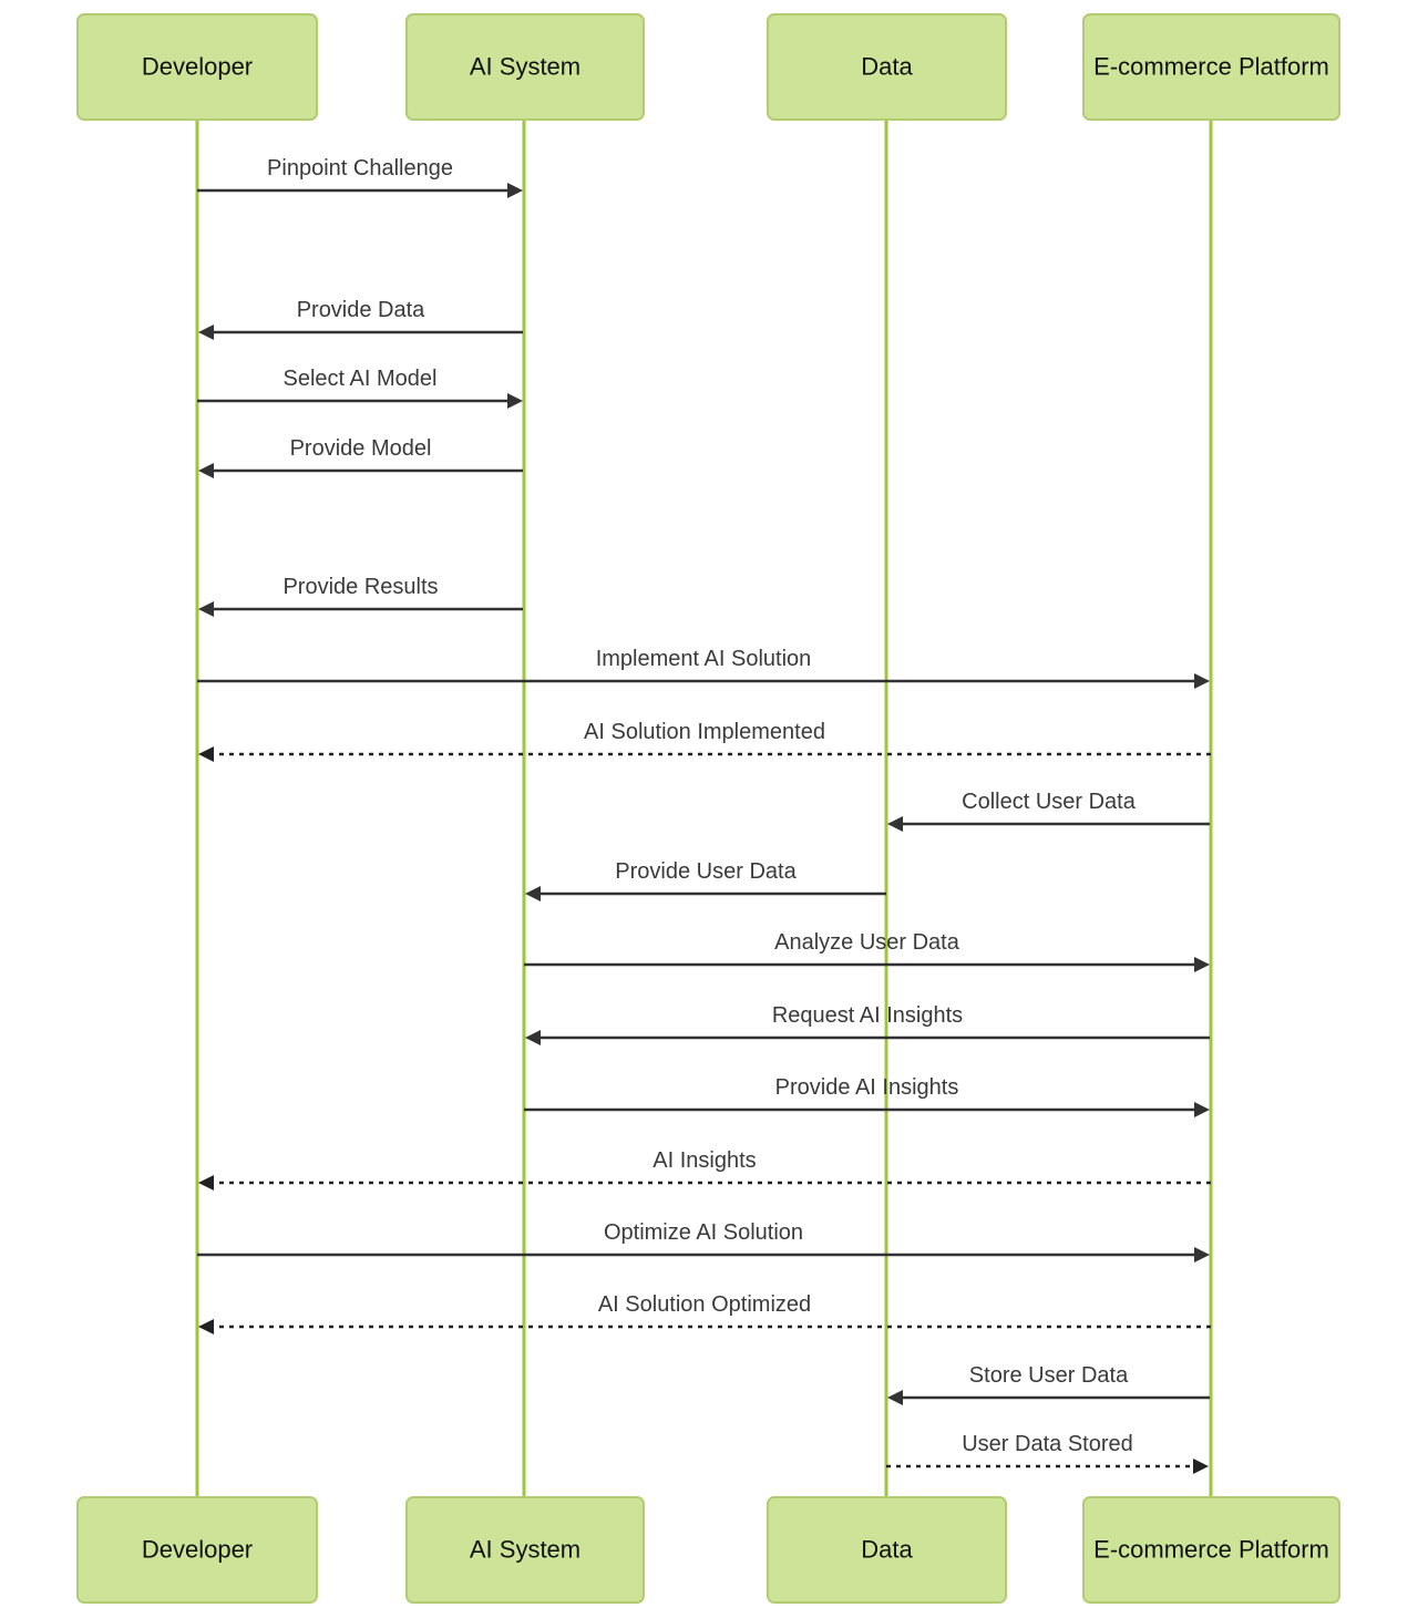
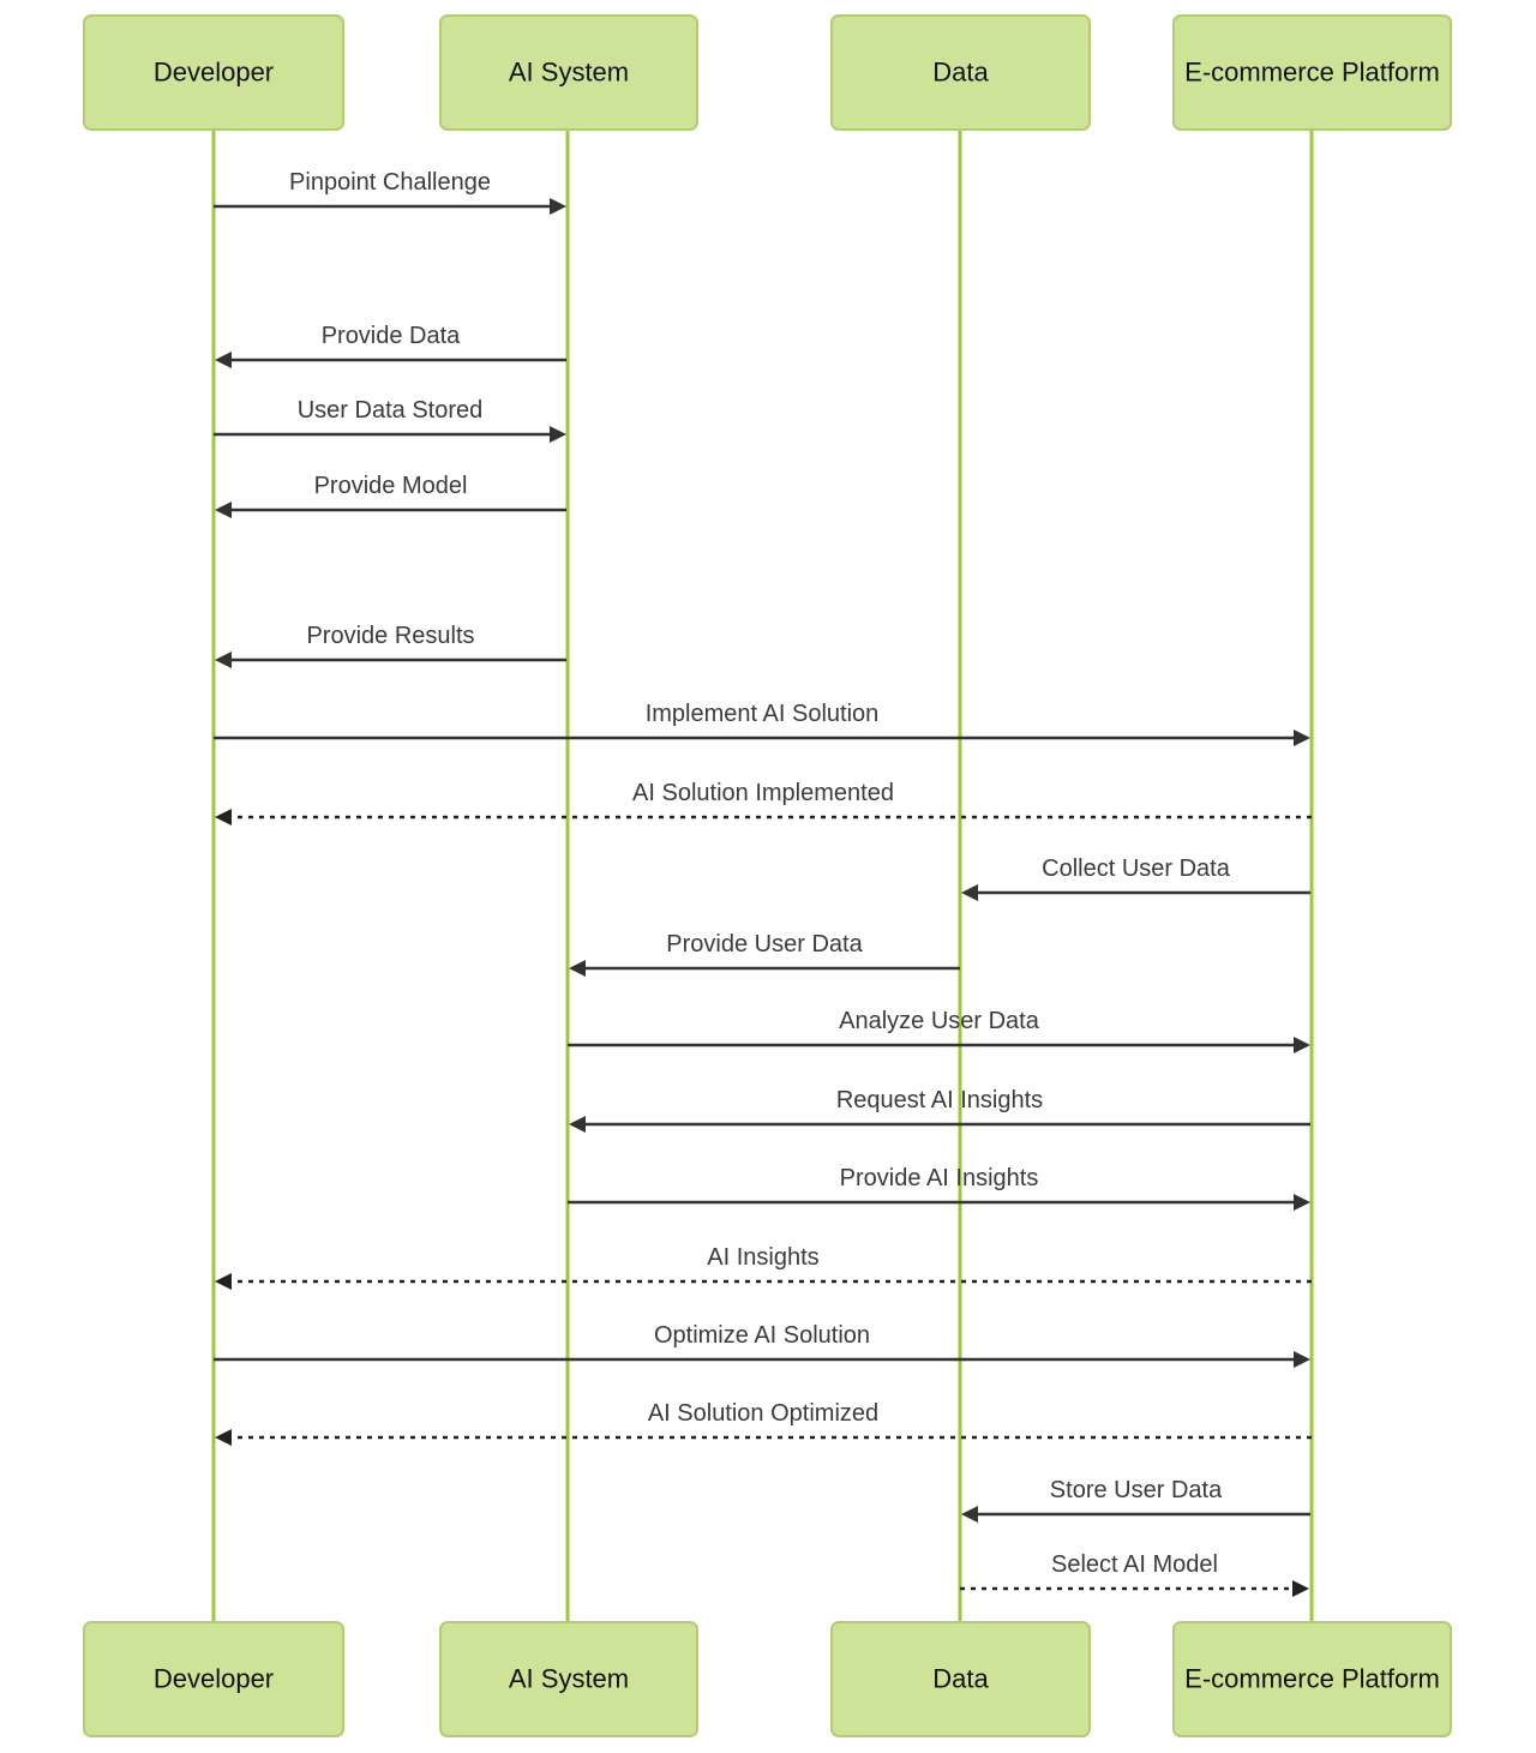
  Pinpoint Challenge
  Provide Data
- Select AI Model
+ User Data Stored
  Provide Model
  Provide Results
  Implement AI Solution
  AI Solution Implemented
  Collect User Data
  Provide User Data
  Analyze User Data
  Request AI Insights
  Provide AI Insights
  AI Insights
  Optimize AI Solution
  AI Solution Optimized
  Store User Data
- User Data Stored
+ Select AI Model
  Developer
  AI System
  Data
  E-commerce Platform
  Developer
  AI System
  Data
  E-commerce Platform
